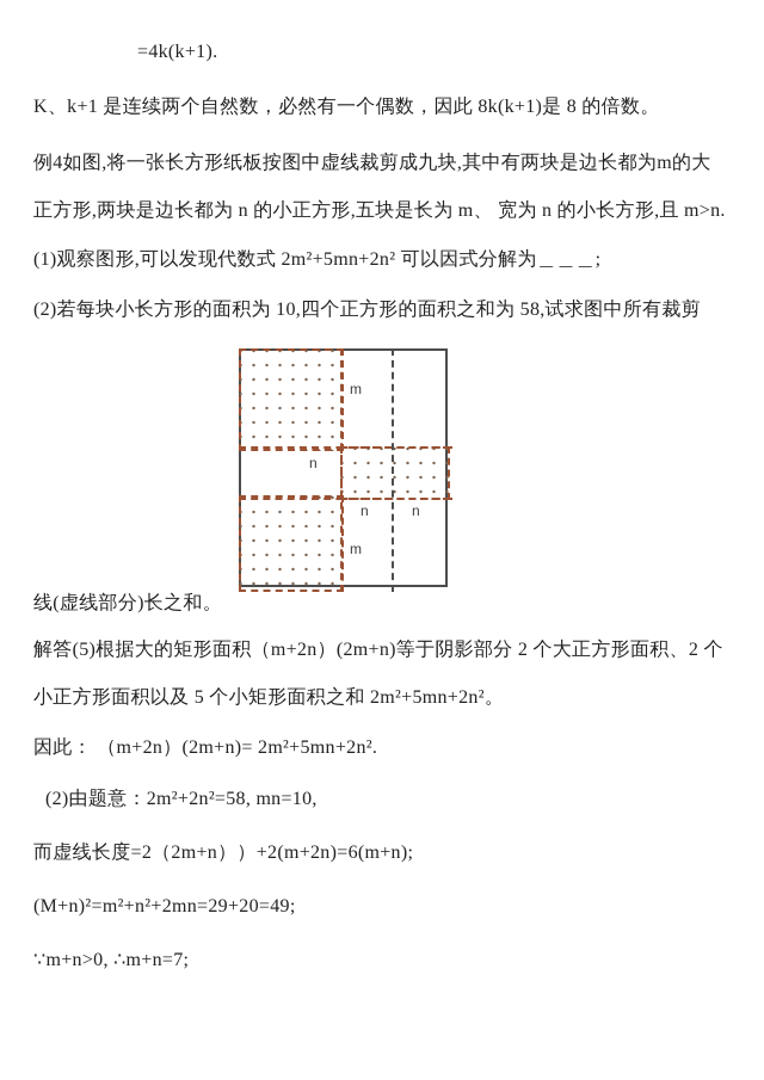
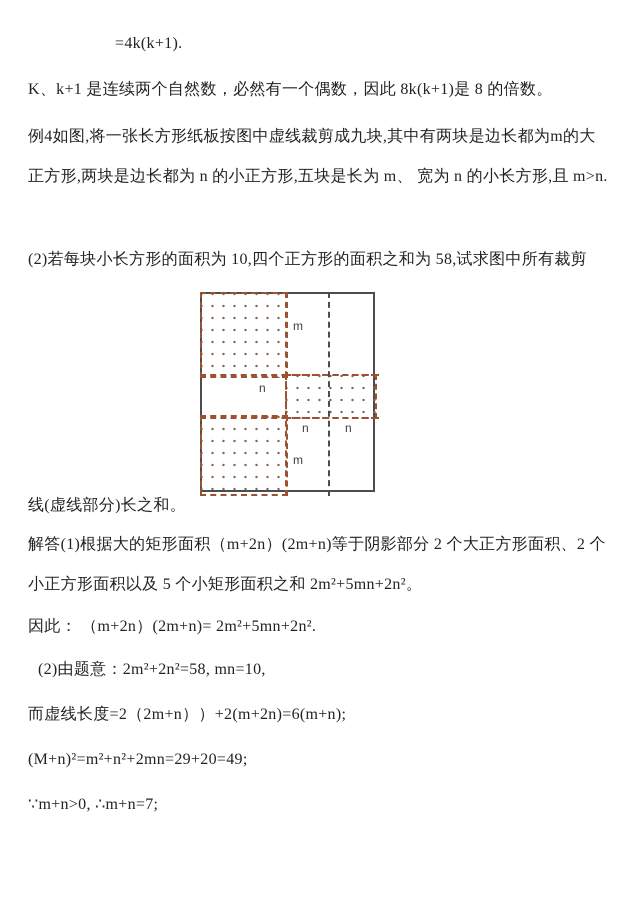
  =4k(k+1).
  K、k+1 是连续两个自然数，必然有一个偶数，因此 8k(k+1)是 8 的倍数。
  例4如图,将一张长方形纸板按图中虚线裁剪成九块,其中有两块是边长都为m的大
  正方形,两块是边长都为 n 的小正方形,五块是长为 m、 宽为 n 的小长方形,且 m>n.
- (1)观察图形,可以发现代数式 2m²+5mn+2n² 可以因式分解为＿＿＿;
  (2)若每块小长方形的面积为 10,四个正方形的面积之和为 58,试求图中所有裁剪
  m
  n
  n
  n
  m
  线(虚线部分)长之和。
- 解答(5)根据大的矩形面积（m+2n）(2m+n)等于阴影部分 2 个大正方形面积、2 个
+ 解答(1)根据大的矩形面积（m+2n）(2m+n)等于阴影部分 2 个大正方形面积、2 个
  小正方形面积以及 5 个小矩形面积之和 2m²+5mn+2n²。
  因此： （m+2n）(2m+n)= 2m²+5mn+2n².
  (2)由题意：2m²+2n²=58, mn=10,
  而虚线长度=2（2m+n））+2(m+2n)=6(m+n);
  (M+n)²=m²+n²+2mn=29+20=49;
  ∵m+n>0, ∴m+n=7;
